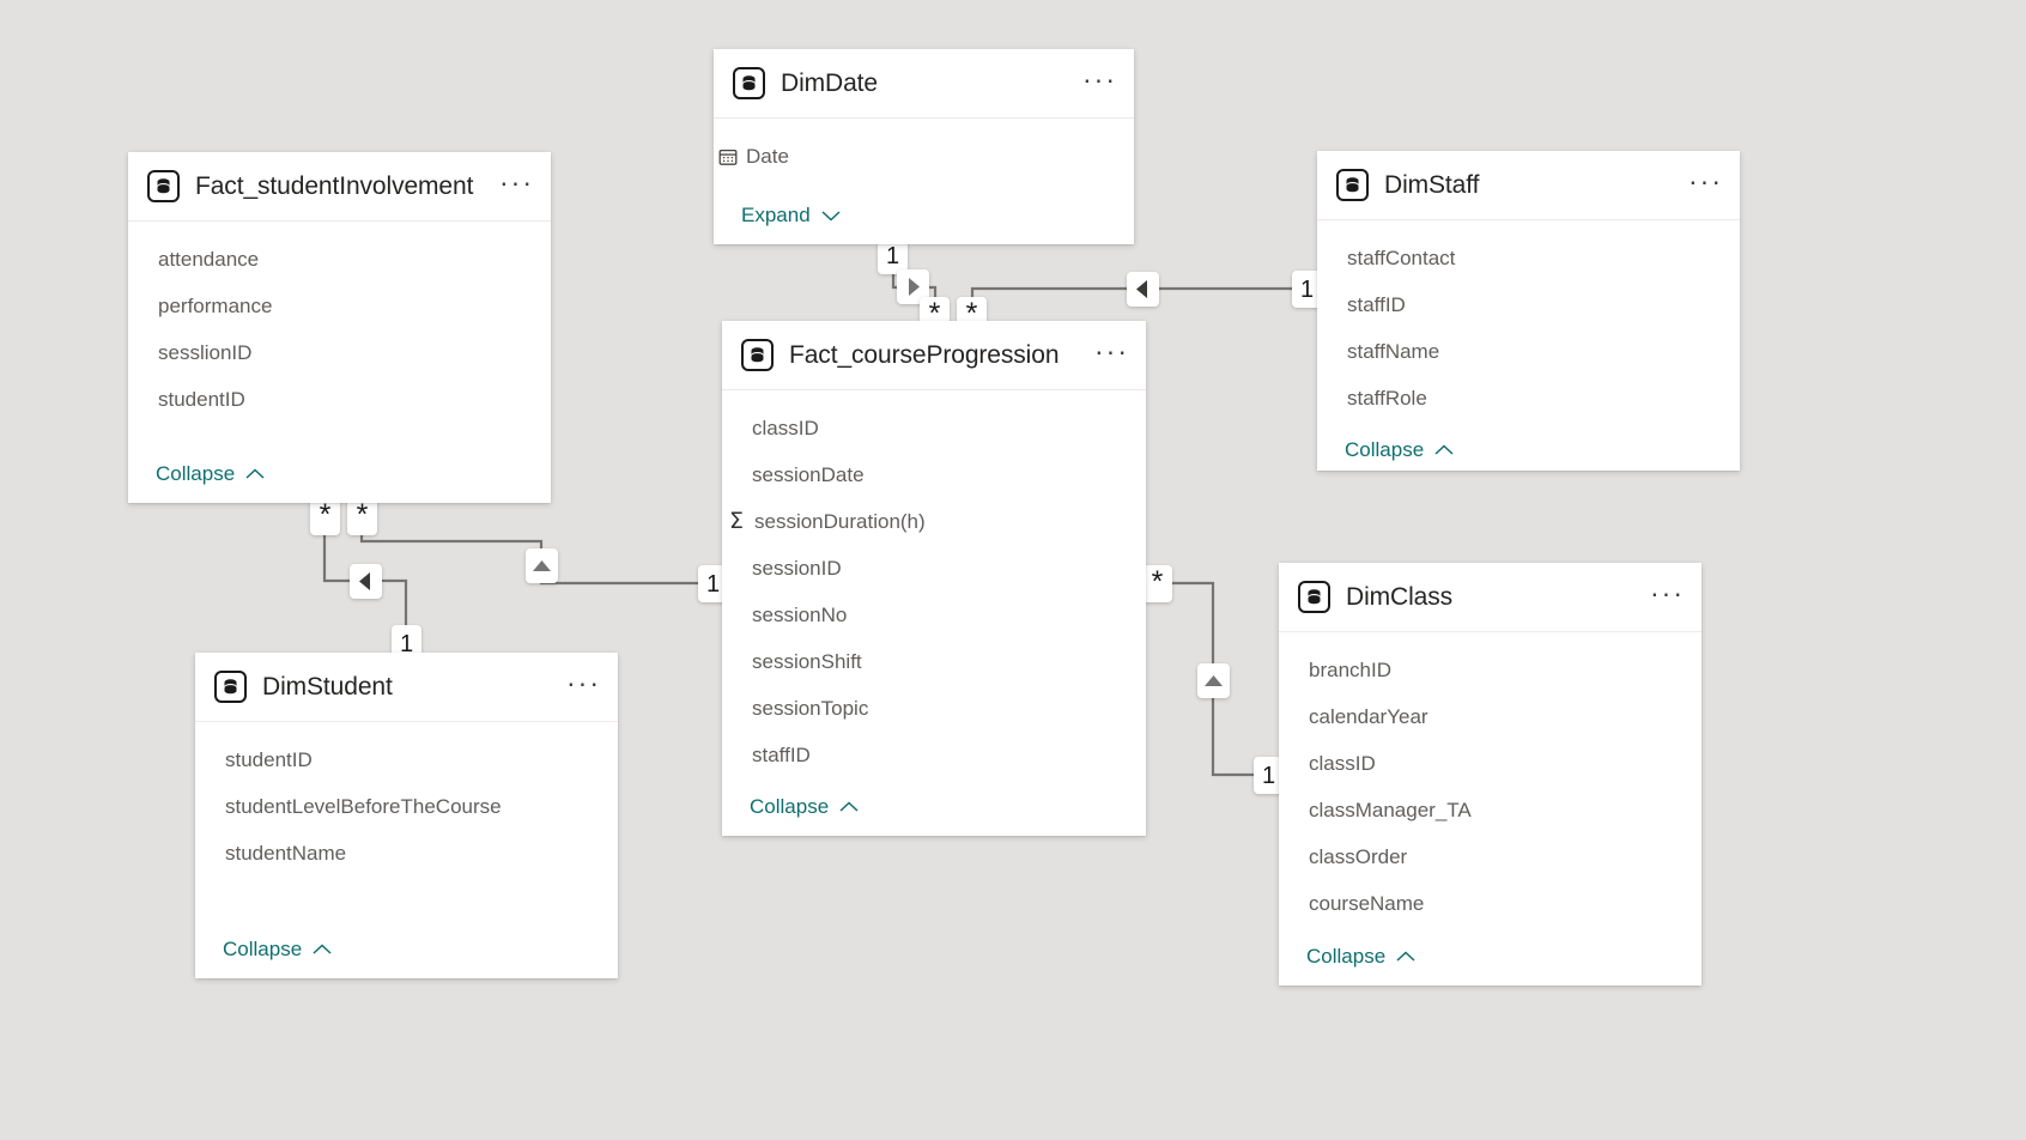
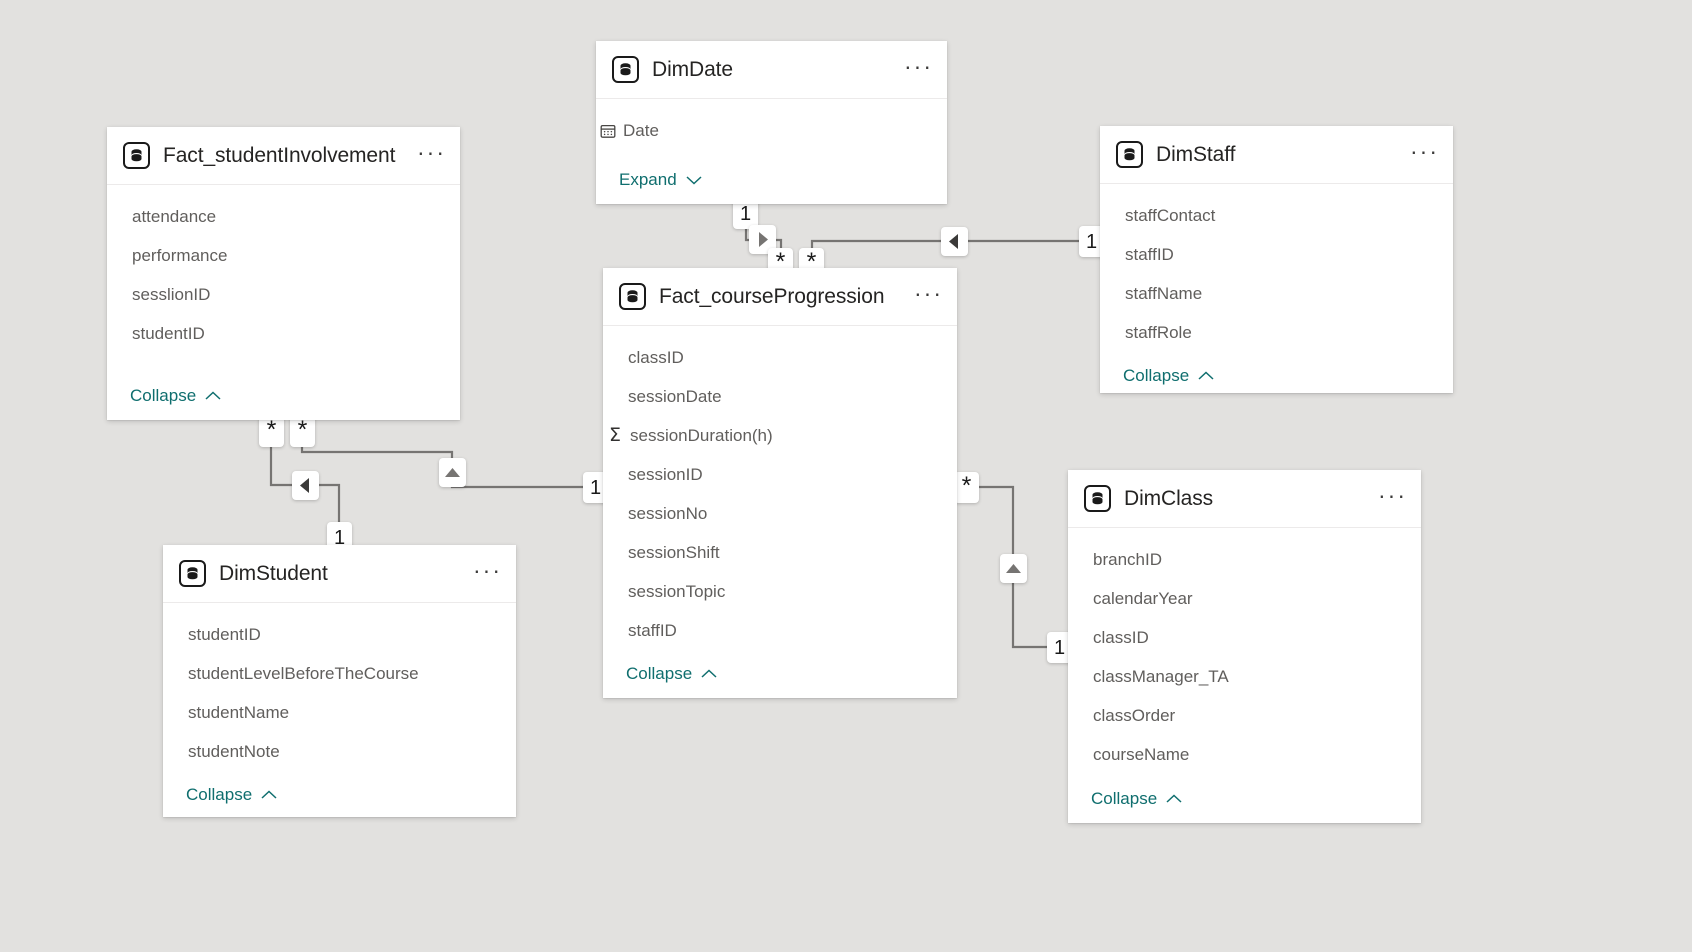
  1
  *
  *
  1
  *
  *
  1
  1
  *
  1
  Fact_studentInvolvement
  ···
  attendance
  performance
  sesslionID
  studentID
  Collapse
  DimDate
  ···
  Date
  Expand
  DimStaff
  ···
  staffContact
  staffID
  staffName
  staffRole
  Collapse
  Fact_courseProgression
  ···
  classID
  sessionDate
  Σ
  sessionDuration(h)
  sessionID
  sessionNo
  sessionShift
  sessionTopic
  staffID
  Collapse
  DimStudent
  ···
  studentID
  studentLevelBeforeTheCourse
  studentName
+ studentNote
  Collapse
  DimClass
  ···
  branchID
  calendarYear
  classID
  classManager_TA
  classOrder
  courseName
  Collapse
